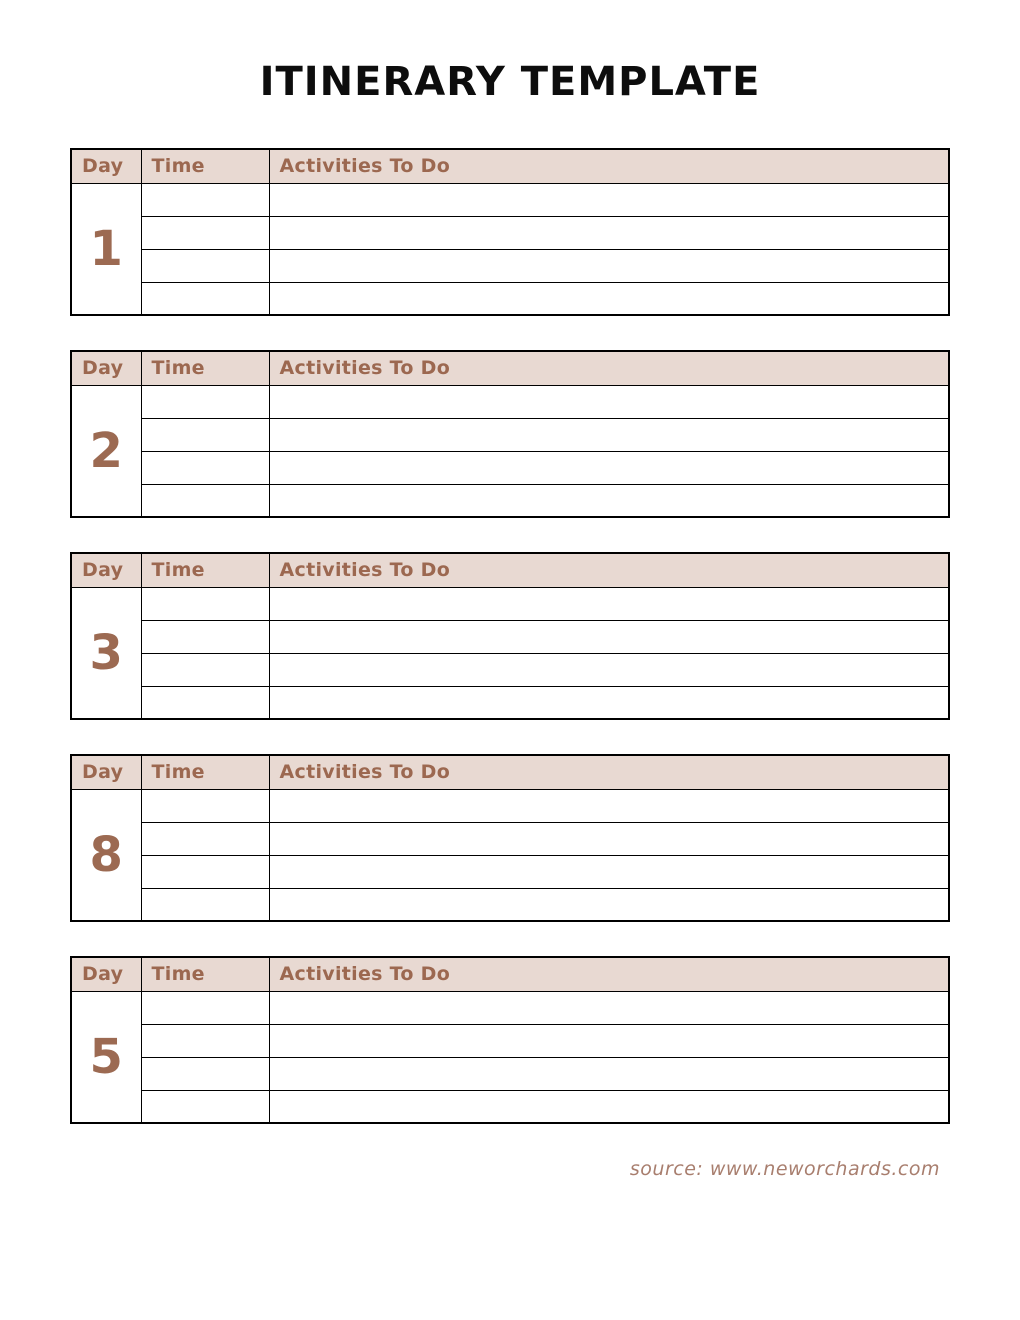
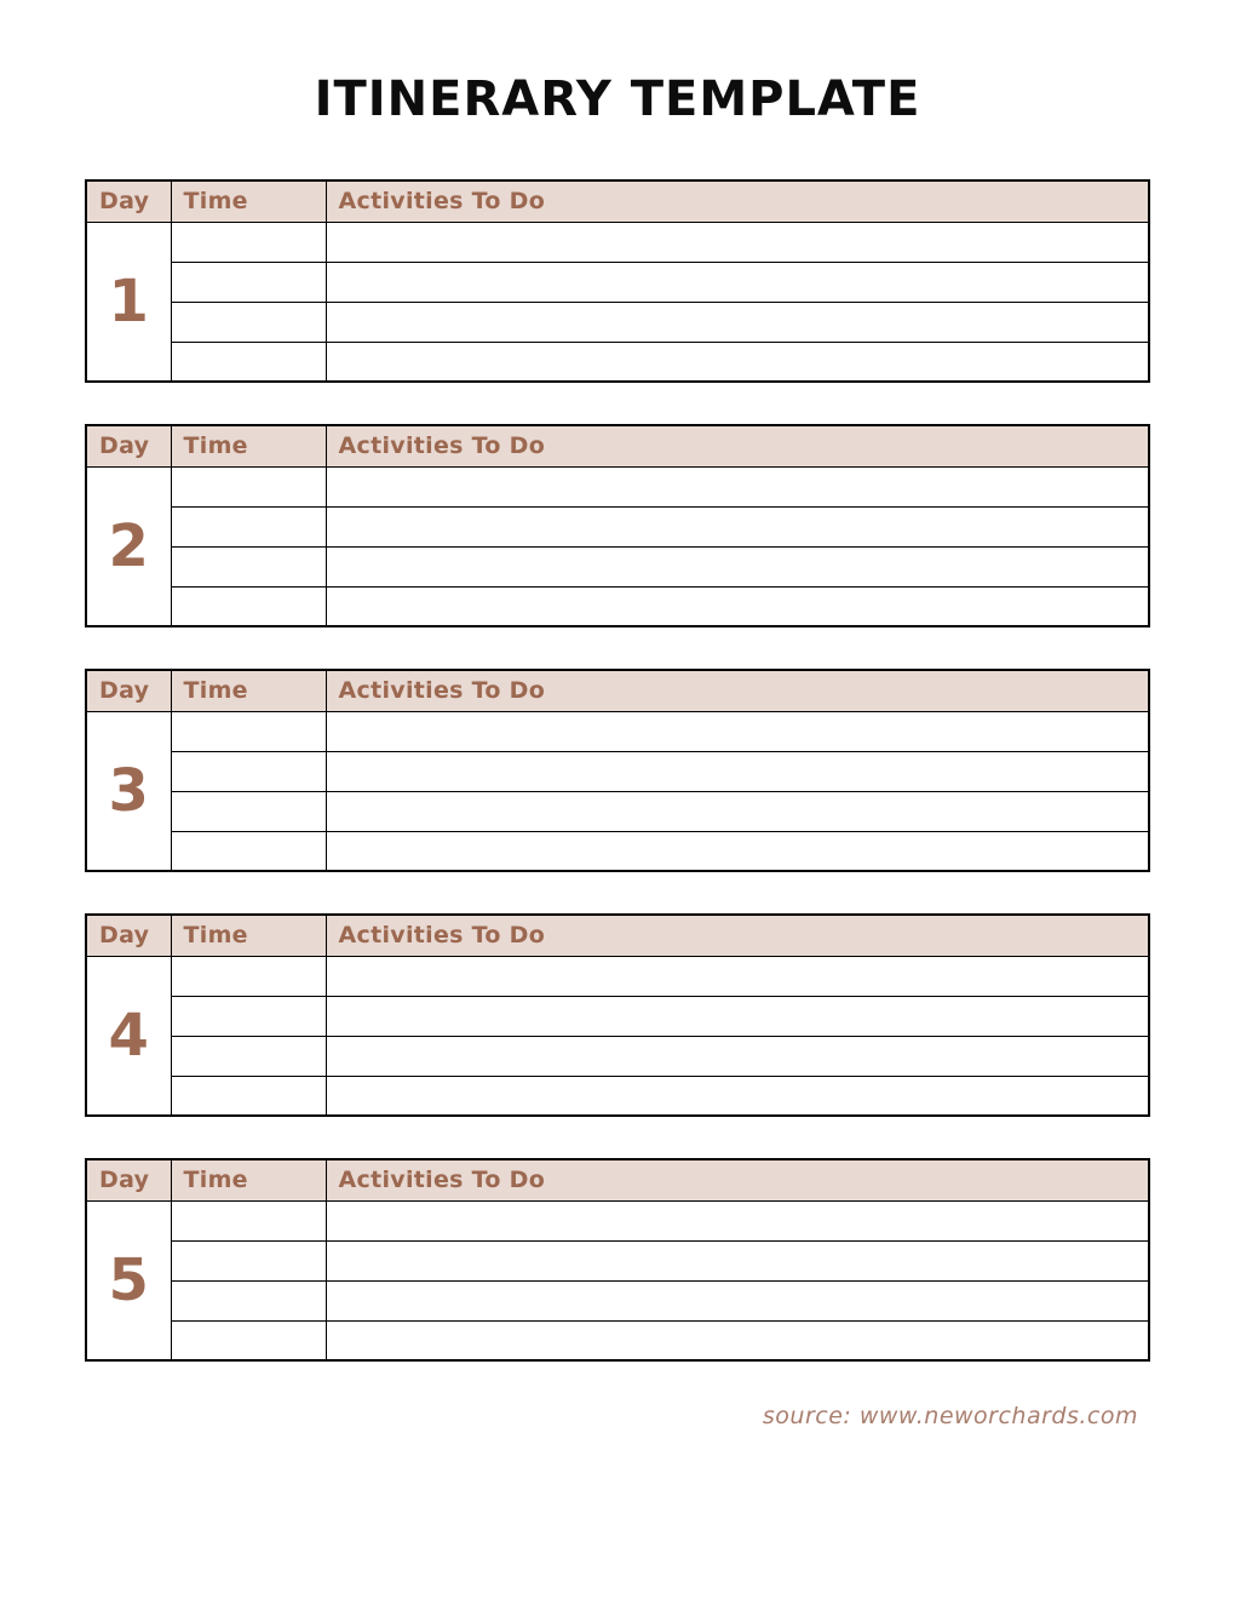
  ITINERARY TEMPLATE
  Day	Time	Activities To Do
  1
  Day	Time	Activities To Do
  2
  Day	Time	Activities To Do
  3
  Day	Time	Activities To Do
- 8
+ 4
  Day	Time	Activities To Do
  5
  source: www.neworchards.com
